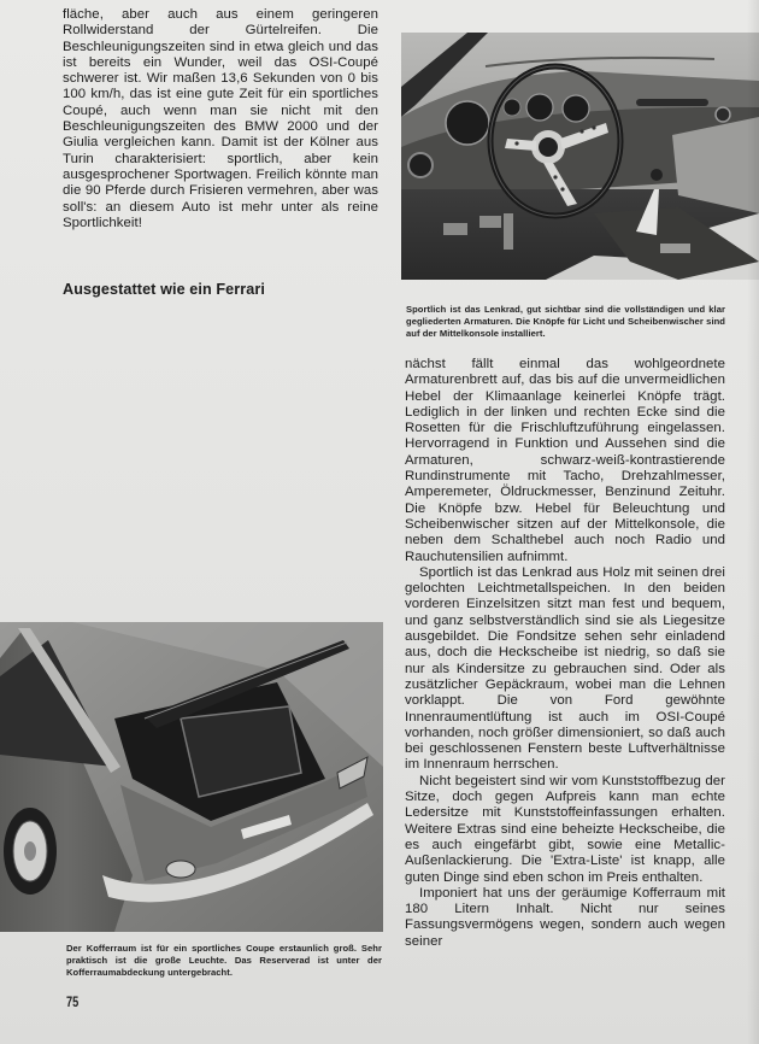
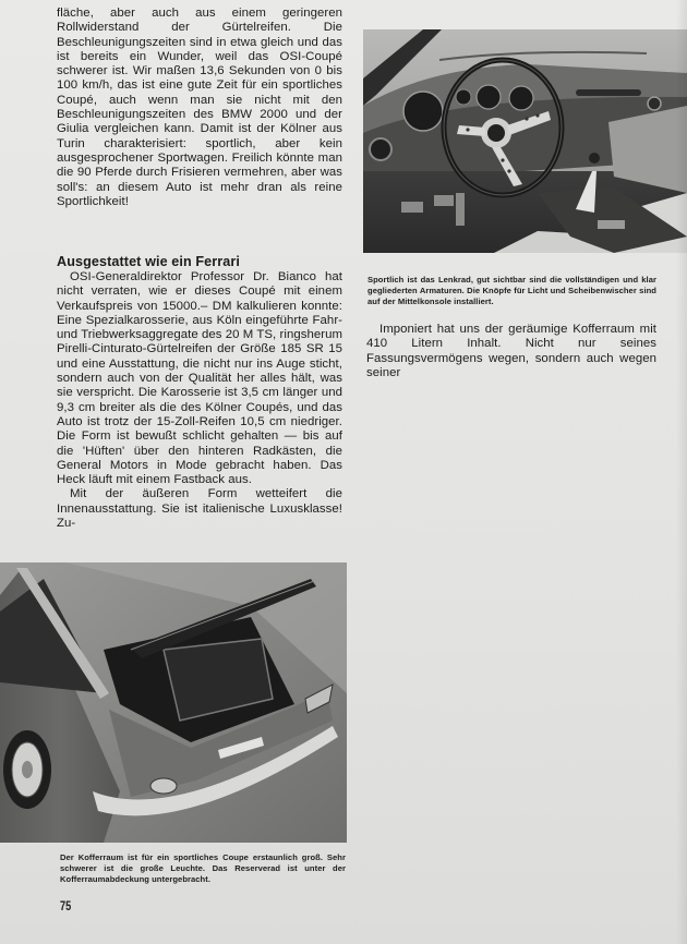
- fläche, aber auch aus einem geringeren Rollwiderstand der Gürtelreifen. Die Beschleunigungszeiten sind in etwa gleich und das ist bereits ein Wunder, weil das OSI-Coupé schwerer ist. Wir maßen 13,6 Sekunden von 0 bis 100 km/h, das ist eine gute Zeit für ein sportliches Coupé, auch wenn man sie nicht mit den Beschleunigungszeiten des BMW 2000 und der Giulia vergleichen kann. Damit ist der Kölner aus Turin charakterisiert: sportlich, aber kein ausgesprochener Sportwagen. Freilich könnte man die 90 Pferde durch Frisieren vermehren, aber was soll's: an diesem Auto ist mehr unter als reine Sportlichkeit!
+ fläche, aber auch aus einem geringeren Rollwiderstand der Gürtelreifen. Die Beschleunigungszeiten sind in etwa gleich und das ist bereits ein Wunder, weil das OSI-Coupé schwerer ist. Wir maßen 13,6 Sekunden von 0 bis 100 km/h, das ist eine gute Zeit für ein sportliches Coupé, auch wenn man sie nicht mit den Beschleunigungszeiten des BMW 2000 und der Giulia vergleichen kann. Damit ist der Kölner aus Turin charakterisiert: sportlich, aber kein ausgesprochener Sportwagen. Freilich könnte man die 90 Pferde durch Frisieren vermehren, aber was soll's: an diesem Auto ist mehr dran als reine Sportlichkeit!
  Ausgestattet wie ein Ferrari
+ OSI-Generaldirektor Professor Dr. Bianco hat nicht verraten, wie er dieses Coupé mit einem Verkaufspreis von 15000.– DM kalkulieren konnte: Eine Spezialkarosserie, aus Köln eingeführte Fahr- und Triebwerksaggregate des 20 M TS, ringsherum Pirelli-Cinturato-Gürtelreifen der Größe 185 SR 15 und eine Ausstattung, die nicht nur ins Auge sticht, sondern auch von der Qualität her alles hält, was sie verspricht. Die Karosserie ist 3,5 cm länger und 9,3 cm breiter als die des Kölner Coupés, und das Auto ist trotz der 15-Zoll-Reifen 10,5 cm niedriger. Die Form ist bewußt schlicht gehalten — bis auf die 'Hüften' über den hinteren Radkästen, die General Motors in Mode gebracht haben. Das Heck läuft mit einem Fastback aus.
+ Mit der äußeren Form wetteifert die Innenausstattung. Sie ist italienische Luxusklasse! Zu-
  Sportlich ist das Lenkrad, gut sichtbar sind die vollständigen und klar gegliederten Armaturen. Die Knöpfe für Licht und Scheibenwischer sind auf der Mittelkonsole installiert.
- nächst fällt einmal das wohlgeordnete Armaturenbrett auf, das bis auf die unvermeidlichen Hebel der Klimaanlage keinerlei Knöpfe trägt. Lediglich in der linken und rechten Ecke sind die Rosetten für die Frischluftzuführung eingelassen. Hervorragend in Funktion und Aussehen sind die Armaturen, schwarz-weiß-kontrastierende Rundinstrumente mit Tacho, Drehzahlmesser, Amperemeter, Öldruckmesser, Benzinund Zeituhr. Die Knöpfe bzw. Hebel für Beleuchtung und Scheibenwischer sitzen auf der Mittelkonsole, die neben dem Schalthebel auch noch Radio und Rauchutensilien aufnimmt.
- Sportlich ist das Lenkrad aus Holz mit seinen drei gelochten Leichtmetallspeichen. In den beiden vorderen Einzelsitzen sitzt man fest und bequem, und ganz selbstverständlich sind sie als Liegesitze ausgebildet. Die Fondsitze sehen sehr einladend aus, doch die Heckscheibe ist niedrig, so daß sie nur als Kindersitze zu gebrauchen sind. Oder als zusätzlicher Gepäckraum, wobei man die Lehnen vorklappt. Die von Ford gewöhnte Innenraumentlüftung ist auch im OSI-Coupé vorhanden, noch größer dimensioniert, so daß auch bei geschlossenen Fenstern beste Luftverhältnisse im Innenraum herrschen.
- Nicht begeistert sind wir vom Kunststoffbezug der Sitze, doch gegen Aufpreis kann man echte Ledersitze mit Kunststoffeinfassungen erhalten. Weitere Extras sind eine beheizte Heckscheibe, die es auch eingefärbt gibt, sowie eine Metallic-Außenlackierung. Die 'Extra-Liste' ist knapp, alle guten Dinge sind eben schon im Preis enthalten.
- Imponiert hat uns der geräumige Kofferraum mit 180 Litern Inhalt. Nicht nur seines Fassungsvermögens wegen, sondern auch wegen seiner
+ Imponiert hat uns der geräumige Kofferraum mit 410 Litern Inhalt. Nicht nur seines Fassungsvermögens wegen, sondern auch wegen seiner
- Der Kofferraum ist für ein sportliches Coupe erstaunlich groß. Sehr praktisch ist die große Leuchte. Das Reserverad ist unter der Kofferraumabdeckung untergebracht.
+ Der Kofferraum ist für ein sportliches Coupe erstaunlich groß. Sehr schwerer ist die große Leuchte. Das Reserverad ist unter der Kofferraumabdeckung untergebracht.
  75
